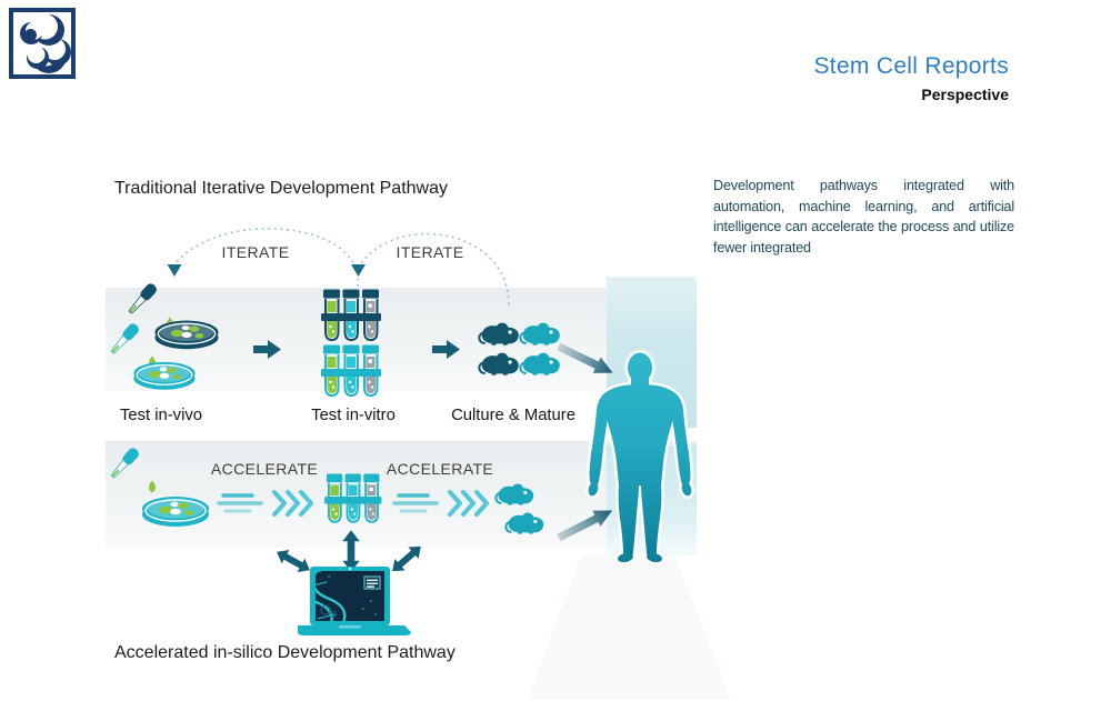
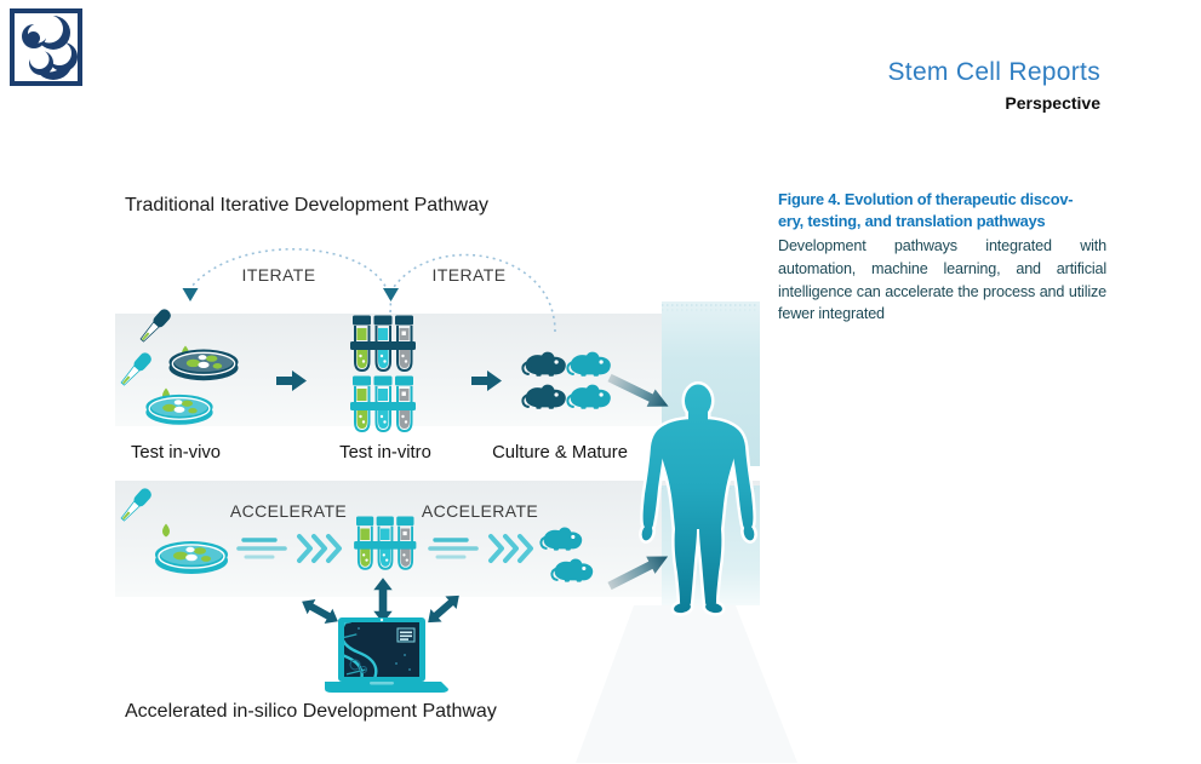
  Stem Cell Reports
  Perspective
  Traditional Iterative Development Pathway
  Accelerated in-silico Development Pathway
  ITERATE
  ITERATE
  ACCELERATE
  ACCELERATE
  Test in-vivo
  Test in-vitro
  Culture & Mature
+ Figure 4. Evolution of therapeutic discov-
+ ery, testing, and translation pathways
  Development pathways integrated with automation, machine learning, and artificial intelligence can accelerate the process and utilize fewer integrated
